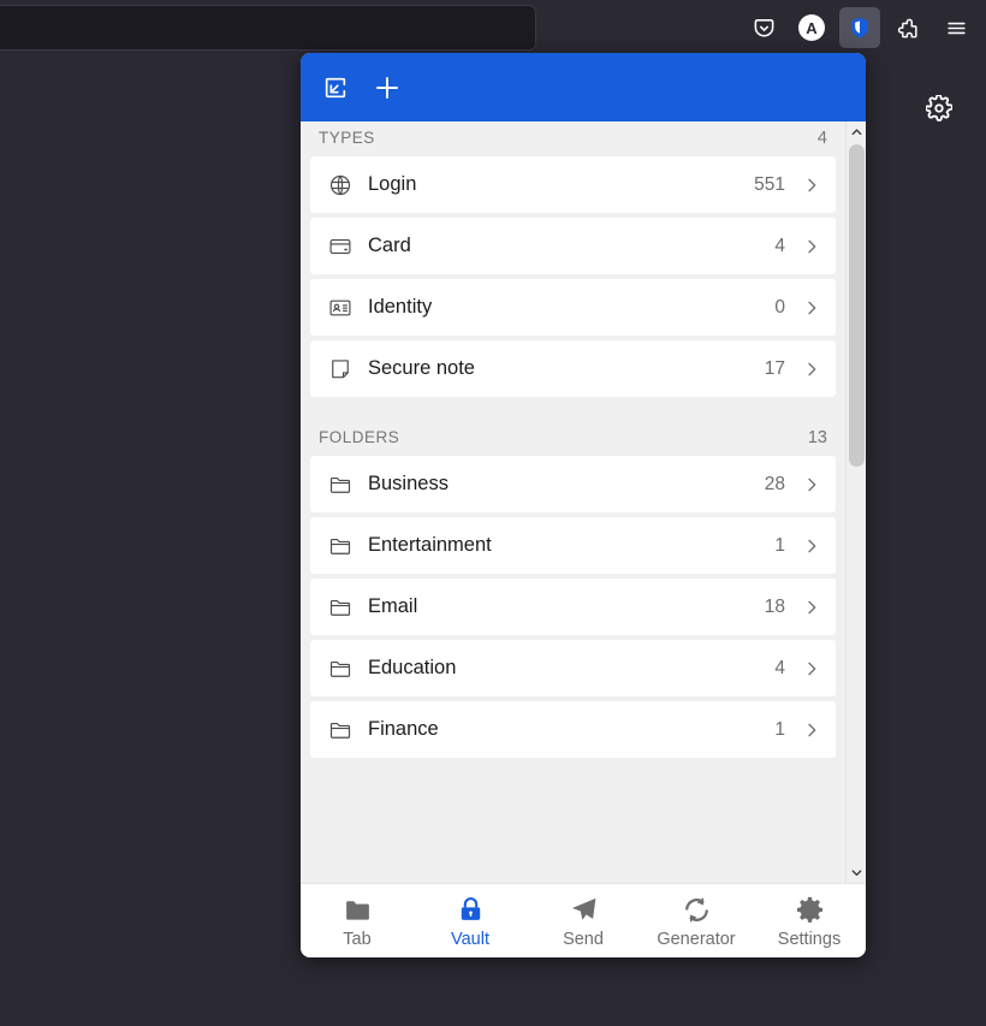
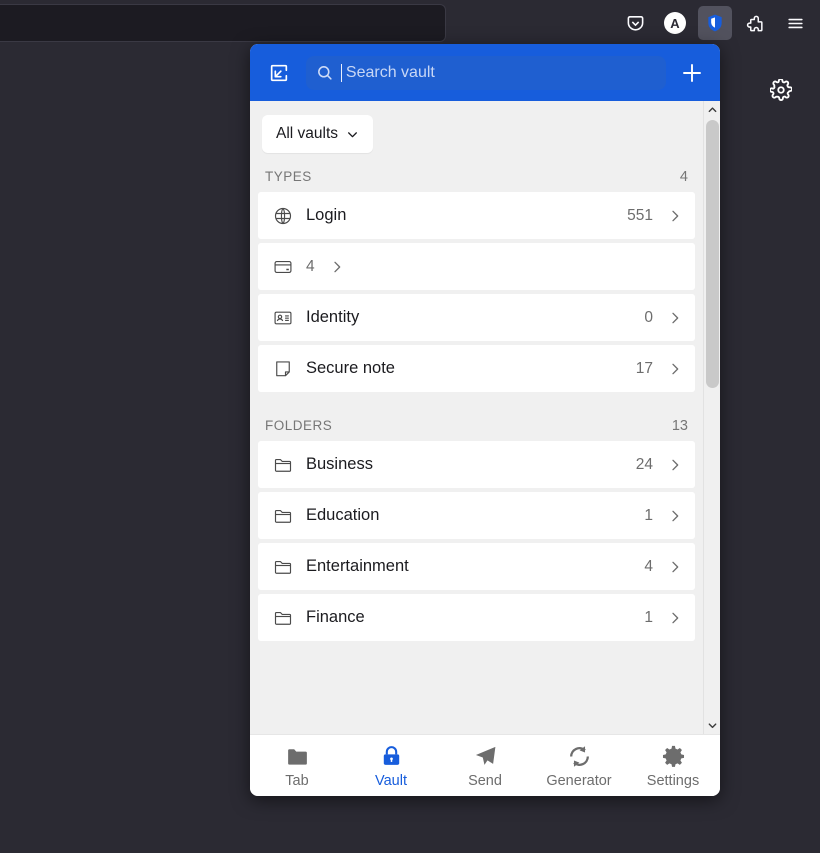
  A
+ Search vault
+ All vaults
  TYPES
  4
  Login
  551
- Card
  4
  Identity
  0
  Secure note
  17
  FOLDERS
  13
  Business
- 28
+ 24
- Entertainment
+ Education
  1
- Email
- 18
- Education
+ Entertainment
  4
  Finance
  1
  Tab
  Vault
  Send
  Generator
  Settings
